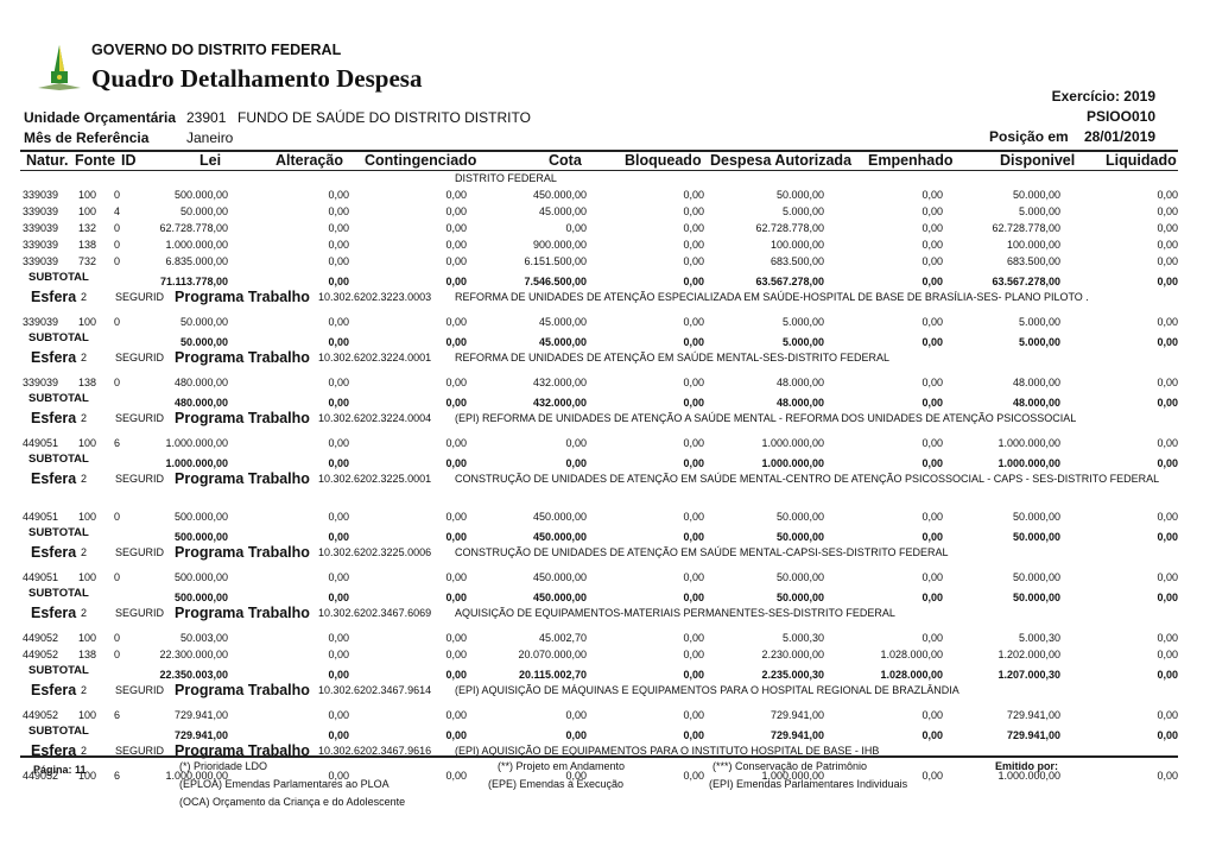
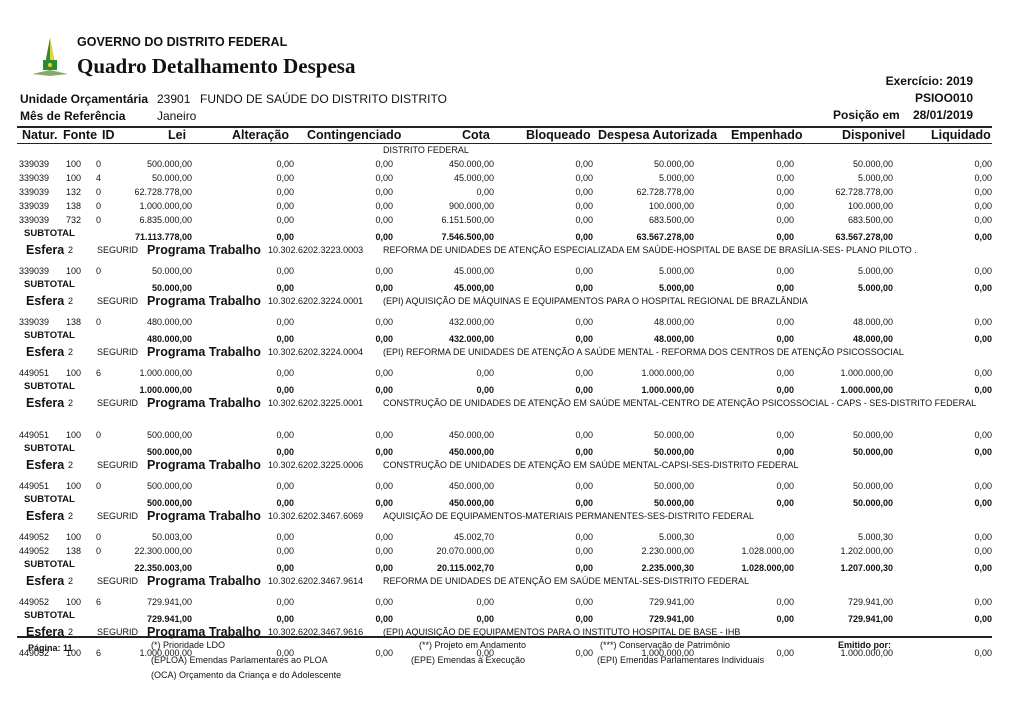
  GOVERNO DO DISTRITO FEDERAL
  Quadro Detalhamento Despesa
  Unidade Orçamentária
  23901
  FUNDO DE SAÚDE DO DISTRITO DISTRITO
  Mês de Referência
  Janeiro
  Exercício: 2019
  PSIOO010
  Posição em
  28/01/2019
  Natur.
  Fonte
  ID
  Lei
  Alteração
  Contingenciado
  Cota
  Bloqueado
  Despesa Autorizada
  Empenhado
  Disponivel
  Liquidado
  DISTRITO FEDERAL
  339039
  100
  0
  500.000,00
  0,00
  0,00
  450.000,00
  0,00
  50.000,00
  0,00
  50.000,00
  0,00
  339039
  100
  4
  50.000,00
  0,00
  0,00
  45.000,00
  0,00
  5.000,00
  0,00
  5.000,00
  0,00
  339039
  132
  0
  62.728.778,00
  0,00
  0,00
  0,00
  0,00
  62.728.778,00
  0,00
  62.728.778,00
  0,00
  339039
  138
  0
  1.000.000,00
  0,00
  0,00
  900.000,00
  0,00
  100.000,00
  0,00
  100.000,00
  0,00
  339039
  732
  0
  6.835.000,00
  0,00
  0,00
  6.151.500,00
  0,00
  683.500,00
  0,00
  683.500,00
  0,00
  SUBTOTAL
  71.113.778,00
  0,00
  0,00
  7.546.500,00
  0,00
  63.567.278,00
  0,00
  63.567.278,00
  0,00
  Esfera
  2
  SEGURID
  Programa Trabalho
  10.302.6202.3223.0003
  REFORMA DE UNIDADES DE ATENÇÃO ESPECIALIZADA EM SAÚDE-HOSPITAL DE BASE DE BRASÍLIA-SES- PLANO PILOTO .
  339039
  100
  0
  50.000,00
  0,00
  0,00
  45.000,00
  0,00
  5.000,00
  0,00
  5.000,00
  0,00
  SUBTOTAL
  50.000,00
  0,00
  0,00
  45.000,00
  0,00
  5.000,00
  0,00
  5.000,00
  0,00
  Esfera
  2
  SEGURID
  Programa Trabalho
  10.302.6202.3224.0001
- REFORMA DE UNIDADES DE ATENÇÃO EM SAÚDE MENTAL-SES-DISTRITO FEDERAL
+ (EPI) AQUISIÇÃO DE MÁQUINAS E EQUIPAMENTOS PARA O HOSPITAL REGIONAL DE BRAZLÂNDIA
  339039
  138
  0
  480.000,00
  0,00
  0,00
  432.000,00
  0,00
  48.000,00
  0,00
  48.000,00
  0,00
  SUBTOTAL
  480.000,00
  0,00
  0,00
  432.000,00
  0,00
  48.000,00
  0,00
  48.000,00
  0,00
  Esfera
  2
  SEGURID
  Programa Trabalho
  10.302.6202.3224.0004
- (EPI) REFORMA DE UNIDADES DE ATENÇÃO A SAÚDE MENTAL - REFORMA DOS UNIDADES DE ATENÇÃO PSICOSSOCIAL
+ (EPI) REFORMA DE UNIDADES DE ATENÇÃO A SAÚDE MENTAL - REFORMA DOS CENTROS DE ATENÇÃO PSICOSSOCIAL
  449051
  100
  6
  1.000.000,00
  0,00
  0,00
  0,00
  0,00
  1.000.000,00
  0,00
  1.000.000,00
  0,00
  SUBTOTAL
  1.000.000,00
  0,00
  0,00
  0,00
  0,00
  1.000.000,00
  0,00
  1.000.000,00
  0,00
  Esfera
  2
  SEGURID
  Programa Trabalho
  10.302.6202.3225.0001
  CONSTRUÇÃO DE UNIDADES DE ATENÇÃO EM SAÚDE MENTAL-CENTRO DE ATENÇÃO PSICOSSOCIAL - CAPS - SES-DISTRITO FEDERAL
  449051
  100
  0
  500.000,00
  0,00
  0,00
  450.000,00
  0,00
  50.000,00
  0,00
  50.000,00
  0,00
  SUBTOTAL
  500.000,00
  0,00
  0,00
  450.000,00
  0,00
  50.000,00
  0,00
  50.000,00
  0,00
  Esfera
  2
  SEGURID
  Programa Trabalho
  10.302.6202.3225.0006
  CONSTRUÇÃO DE UNIDADES DE ATENÇÃO EM SAÚDE MENTAL-CAPSI-SES-DISTRITO FEDERAL
  449051
  100
  0
  500.000,00
  0,00
  0,00
  450.000,00
  0,00
  50.000,00
  0,00
  50.000,00
  0,00
  SUBTOTAL
  500.000,00
  0,00
  0,00
  450.000,00
  0,00
  50.000,00
  0,00
  50.000,00
  0,00
  Esfera
  2
  SEGURID
  Programa Trabalho
  10.302.6202.3467.6069
  AQUISIÇÃO DE EQUIPAMENTOS-MATERIAIS PERMANENTES-SES-DISTRITO FEDERAL
  449052
  100
  0
  50.003,00
  0,00
  0,00
  45.002,70
  0,00
  5.000,30
  0,00
  5.000,30
  0,00
  449052
  138
  0
  22.300.000,00
  0,00
  0,00
  20.070.000,00
  0,00
  2.230.000,00
  1.028.000,00
  1.202.000,00
  0,00
  SUBTOTAL
  22.350.003,00
  0,00
  0,00
  20.115.002,70
  0,00
  2.235.000,30
  1.028.000,00
  1.207.000,30
  0,00
  Esfera
  2
  SEGURID
  Programa Trabalho
  10.302.6202.3467.9614
- (EPI) AQUISIÇÃO DE MÁQUINAS E EQUIPAMENTOS PARA O HOSPITAL REGIONAL DE BRAZLÂNDIA
+ REFORMA DE UNIDADES DE ATENÇÃO EM SAÚDE MENTAL-SES-DISTRITO FEDERAL
  449052
  100
  6
  729.941,00
  0,00
  0,00
  0,00
  0,00
  729.941,00
  0,00
  729.941,00
  0,00
  SUBTOTAL
  729.941,00
  0,00
  0,00
  0,00
  0,00
  729.941,00
  0,00
  729.941,00
  0,00
  Esfera
  2
  SEGURID
  Programa Trabalho
  10.302.6202.3467.9616
  (EPI) AQUISIÇÃO DE EQUIPAMENTOS PARA O INSTITUTO HOSPITAL DE BASE - IHB
  449052
  100
  6
  1.000.000,00
  0,00
  0,00
  0,00
  0,00
  1.000.000,00
  0,00
  1.000.000,00
  0,00
  Página: 11
  (*) Prioridade LDO
  (**) Projeto em Andamento
  (***) Conservação de Patrimônio
  (EPLOA) Emendas Parlamentares ao PLOA
  (EPE) Emendas à Execução
  (EPI) Emendas Parlamentares Individuais
  (OCA) Orçamento da Criança e do Adolescente
  Emitido por:
